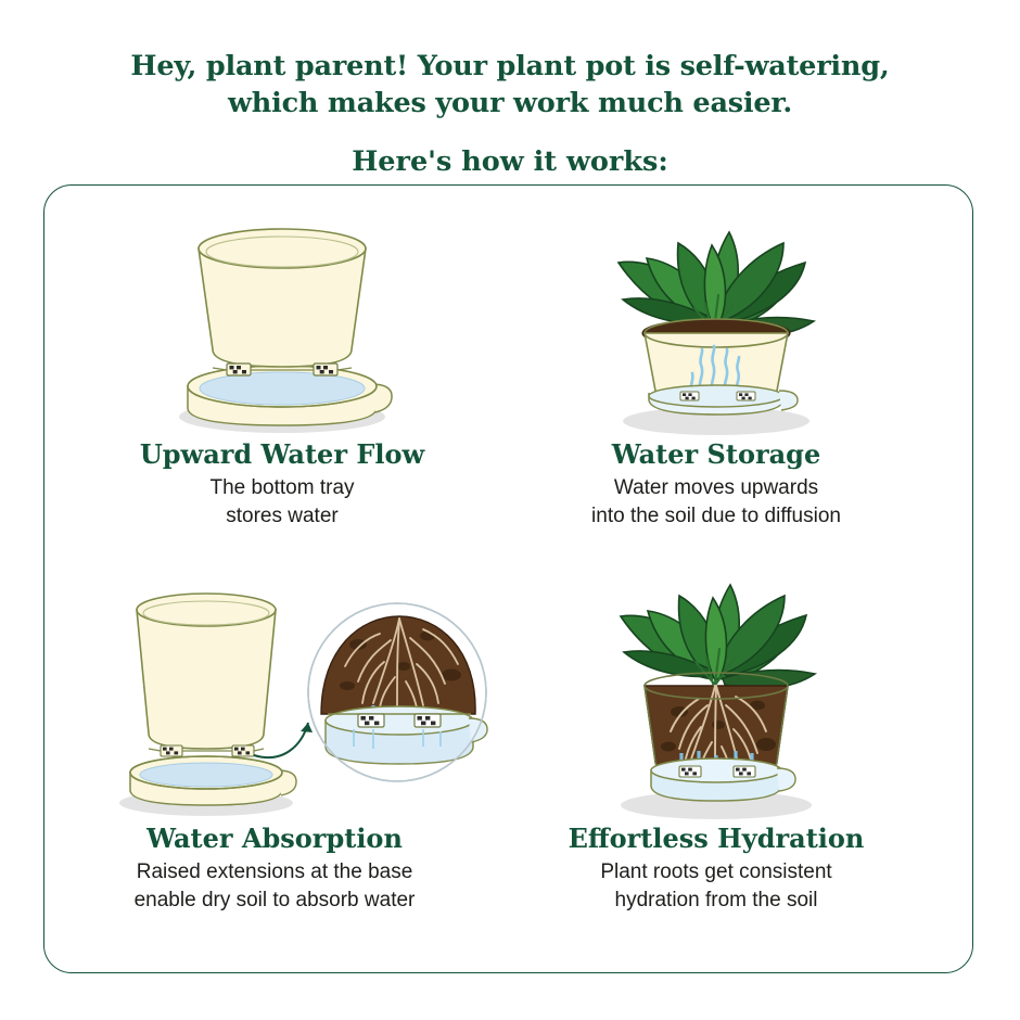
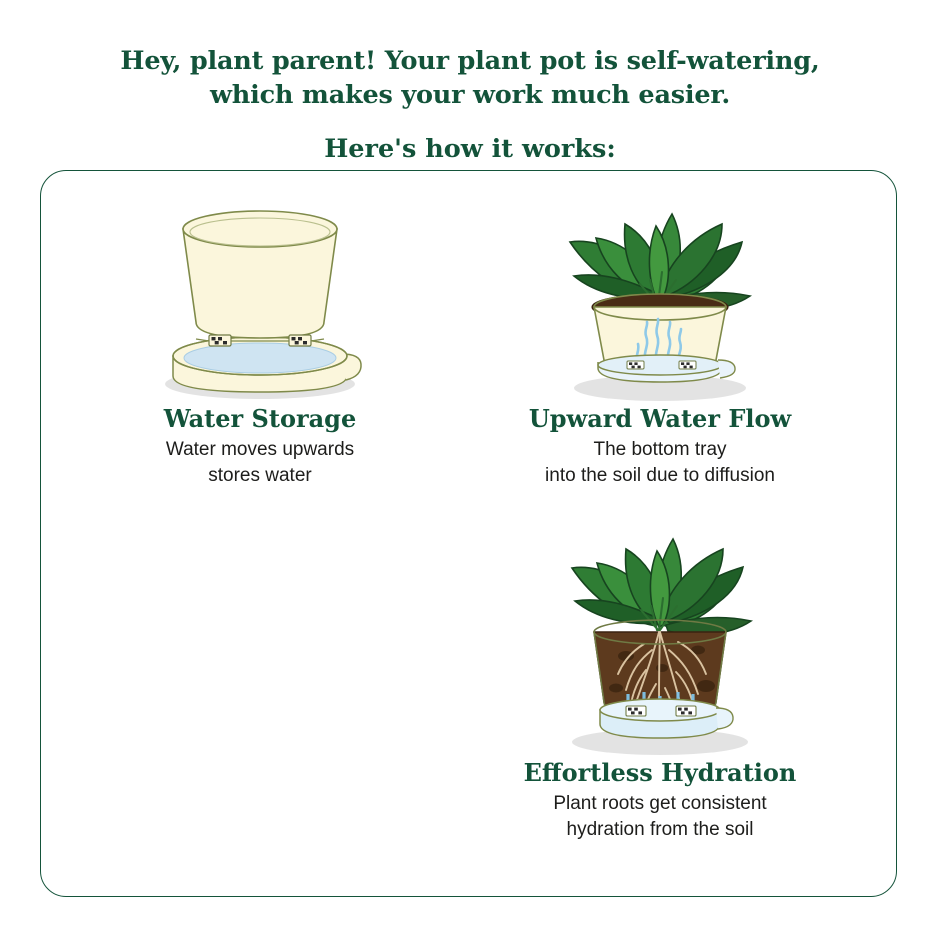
  Hey, plant parent! Your plant pot is self-watering,
  which makes your work much easier.
  Here's how it works:
- Upward Water Flow
+ Water Storage
- The bottom tray
+ Water moves upwards
  stores water
- Water Storage
+ Upward Water Flow
- Water moves upwards
+ The bottom tray
  into the soil due to diffusion
- Water Absorption
- Raised extensions at the base
- enable dry soil to absorb water
  Effortless Hydration
  Plant roots get consistent
  hydration from the soil
